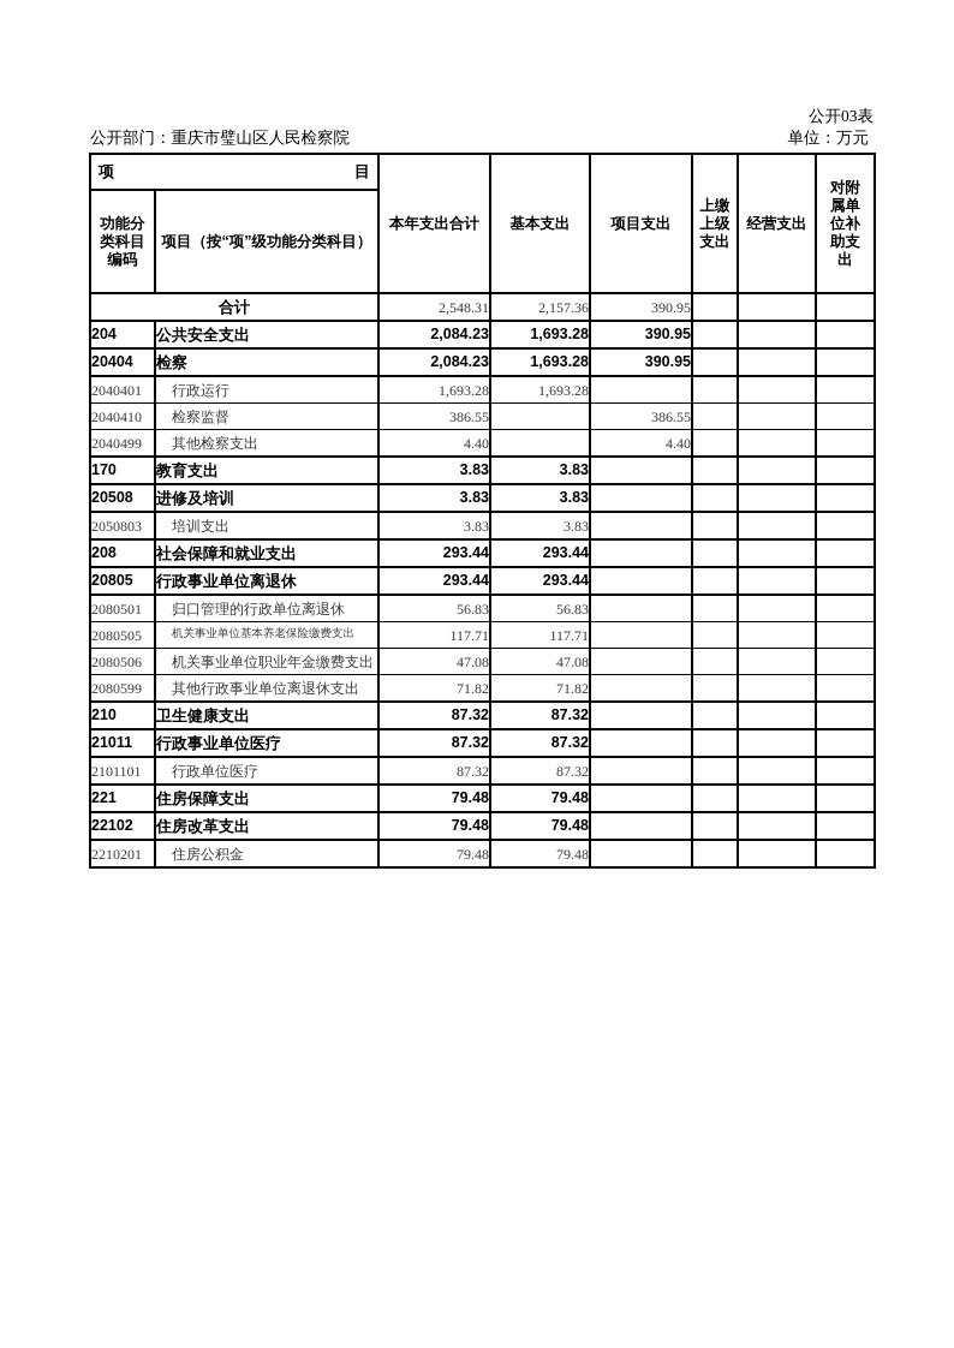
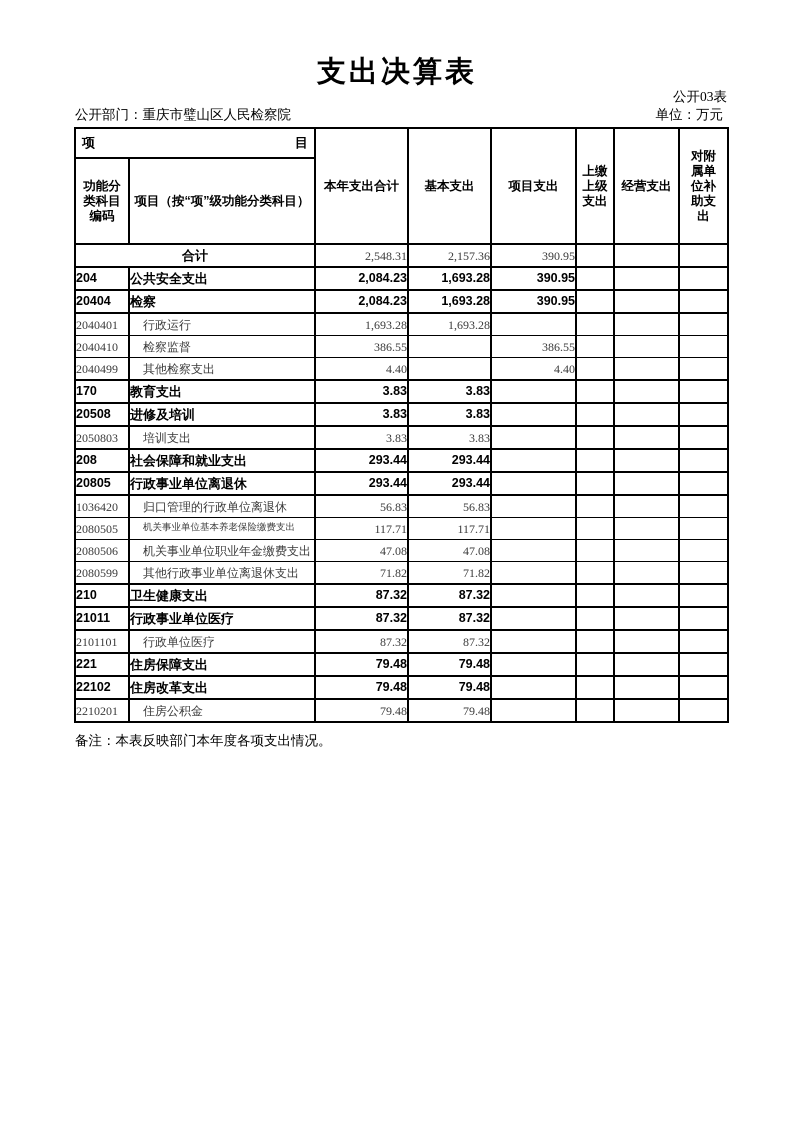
+ 支出决算表
  公开03表
  公开部门：重庆市璧山区人民检察院
  单位：万元
  项 目	本年支出合计	基本支出	项目支出	上缴上级支出	经营支出	对附属单位补助支出
  功能分类科目编码	项目（按“项”级功能分类科目）
  合计	2,548.31	2,157.36	390.95
  204	公共安全支出	2,084.23	1,693.28	390.95
  20404	检察	2,084.23	1,693.28	390.95
  2040401	行政运行	1,693.28	1,693.28
  2040410	检察监督	386.55		386.55
  2040499	其他检察支出	4.40		4.40
  170	教育支出	3.83	3.83
  20508	进修及培训	3.83	3.83
  2050803	培训支出	3.83	3.83
  208	社会保障和就业支出	293.44	293.44
  20805	行政事业单位离退休	293.44	293.44
- 2080501	归口管理的行政单位离退休	56.83	56.83
+ 1036420	归口管理的行政单位离退休	56.83	56.83
  2080505	机关事业单位基本养老保险缴费支出	117.71	117.71
  2080506	机关事业单位职业年金缴费支出	47.08	47.08
  2080599	其他行政事业单位离退休支出	71.82	71.82
  210	卫生健康支出	87.32	87.32
  21011	行政事业单位医疗	87.32	87.32
  2101101	行政单位医疗	87.32	87.32
  221	住房保障支出	79.48	79.48
  22102	住房改革支出	79.48	79.48
  2210201	住房公积金	79.48	79.48
+ 备注：本表反映部门本年度各项支出情况。
